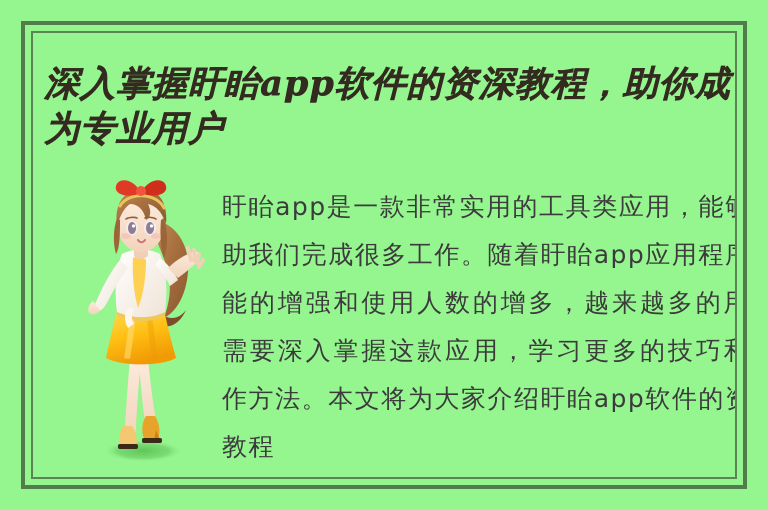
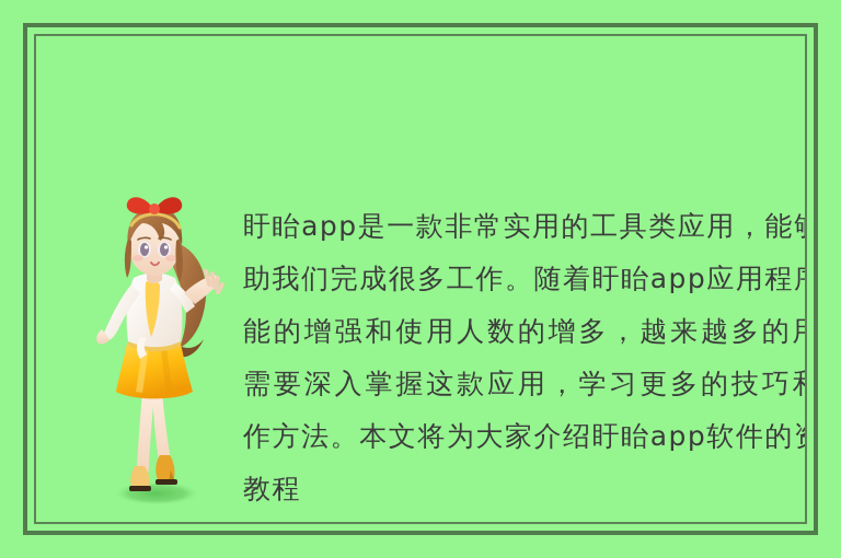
- 深入掌握盱眙app软件的资深教程，助你成为专业用户
  盱眙app是一款非常实用的工具类应用，能助我们完成很多工作。随着盱眙app应用程能的增强和使用人数的增多，越来越多的需要深入掌握这款应用，学习更多的技巧作方法。本文将为大家介绍盱眙app软件的教程
